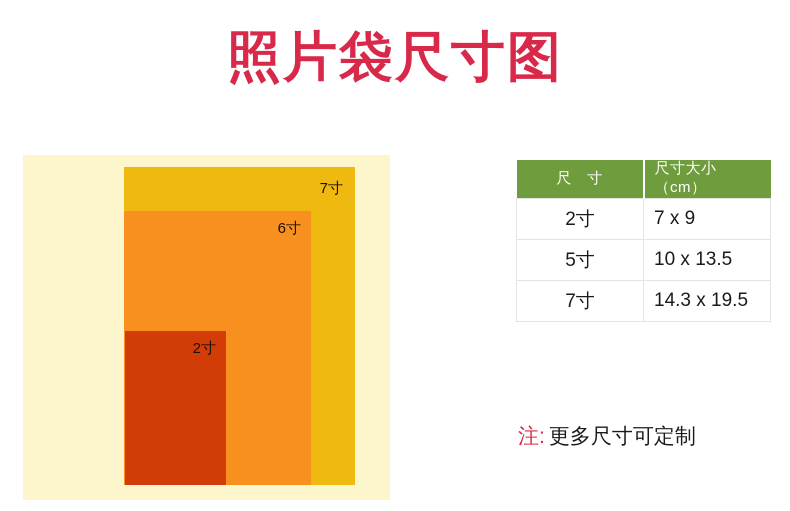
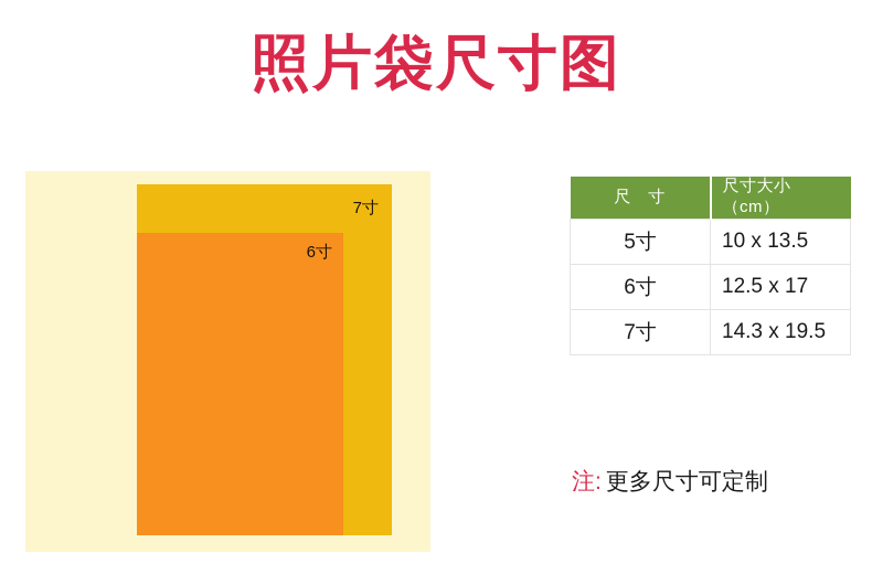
  照片袋尺寸图
  7寸
  6寸
- 2寸
  尺 寸	尺寸大小（cm）
- 2寸	7 x 9
  5寸	10 x 13.5
+ 6寸	12.5 x 17
  7寸	14.3 x 19.5
  注: 更多尺寸可定制
